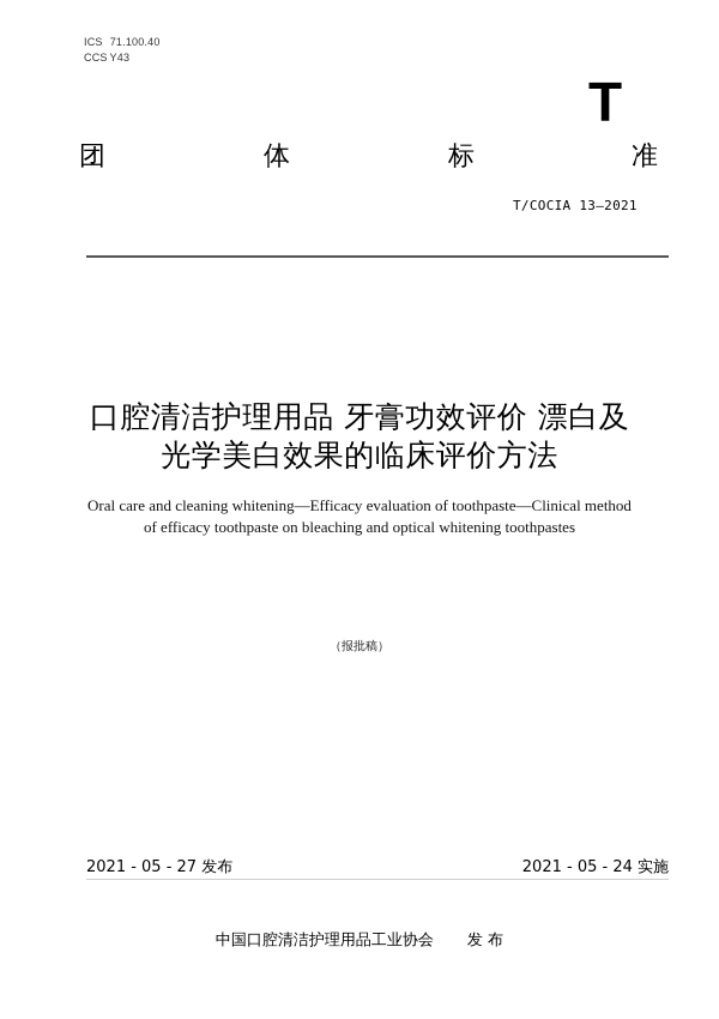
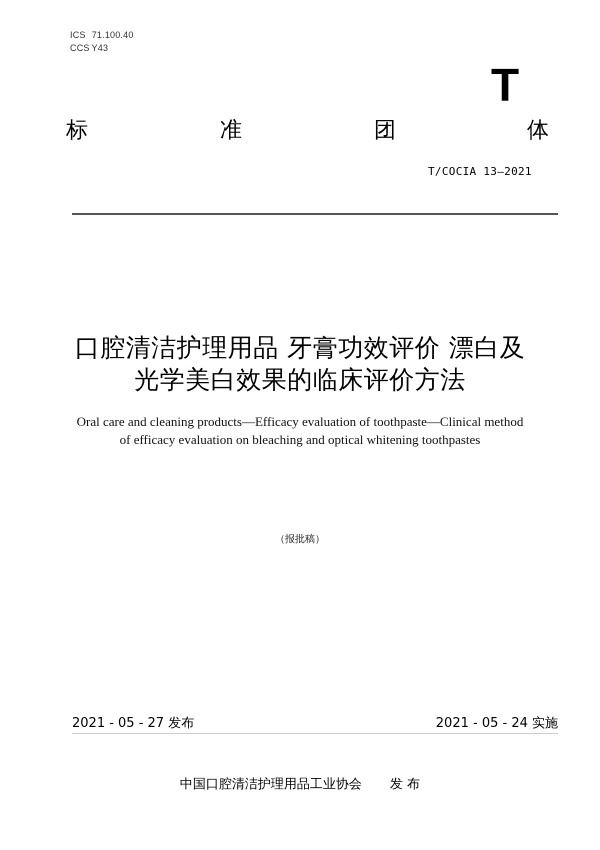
  ICS 71.100.40
  CCS Y43
  T
- 团
+ 标
- 体
+ 准
- 标
+ 团
- 准
+ 体
  T/COCIA 13—2021
  口腔清洁护理用品 牙膏功效评价 漂白及
  光学美白效果的临床评价方法
- Oral care and cleaning whitening—Efficacy evaluation of toothpaste—Clinical method
+ Oral care and cleaning products—Efficacy evaluation of toothpaste—Clinical method
- of efficacy toothpaste on bleaching and optical whitening toothpastes
+ of efficacy evaluation on bleaching and optical whitening toothpastes
  （报批稿）
  2021 - 05 - 27 发布
  2021 - 05 - 24 实施
  中国口腔清洁护理用品工业协会 发 布
